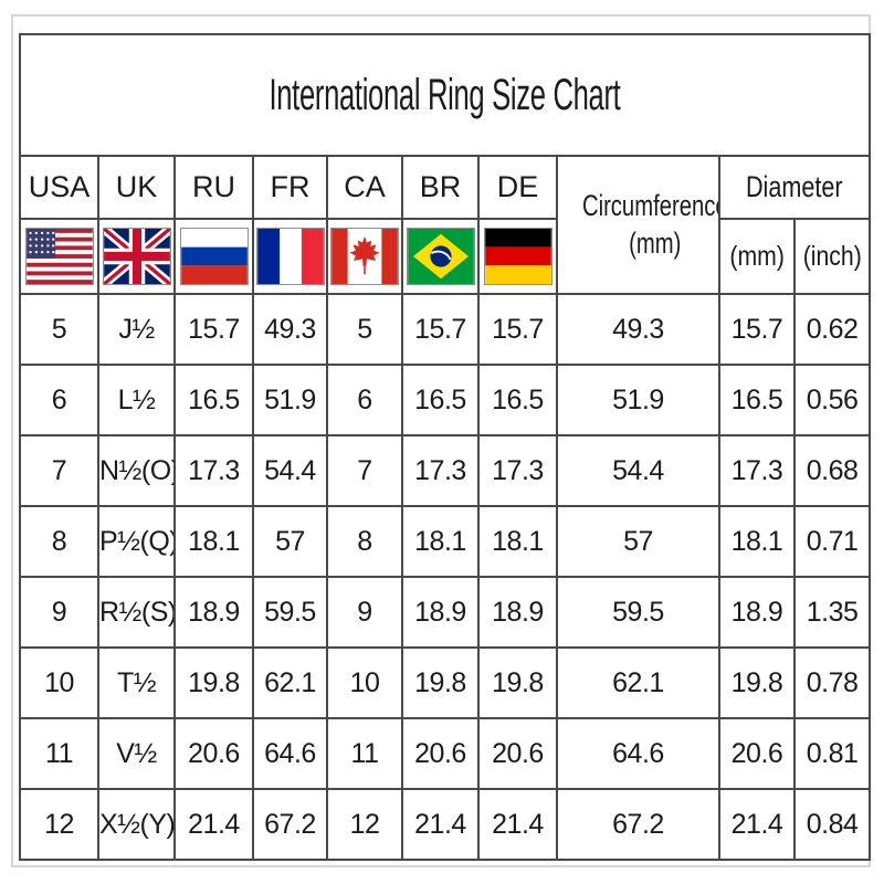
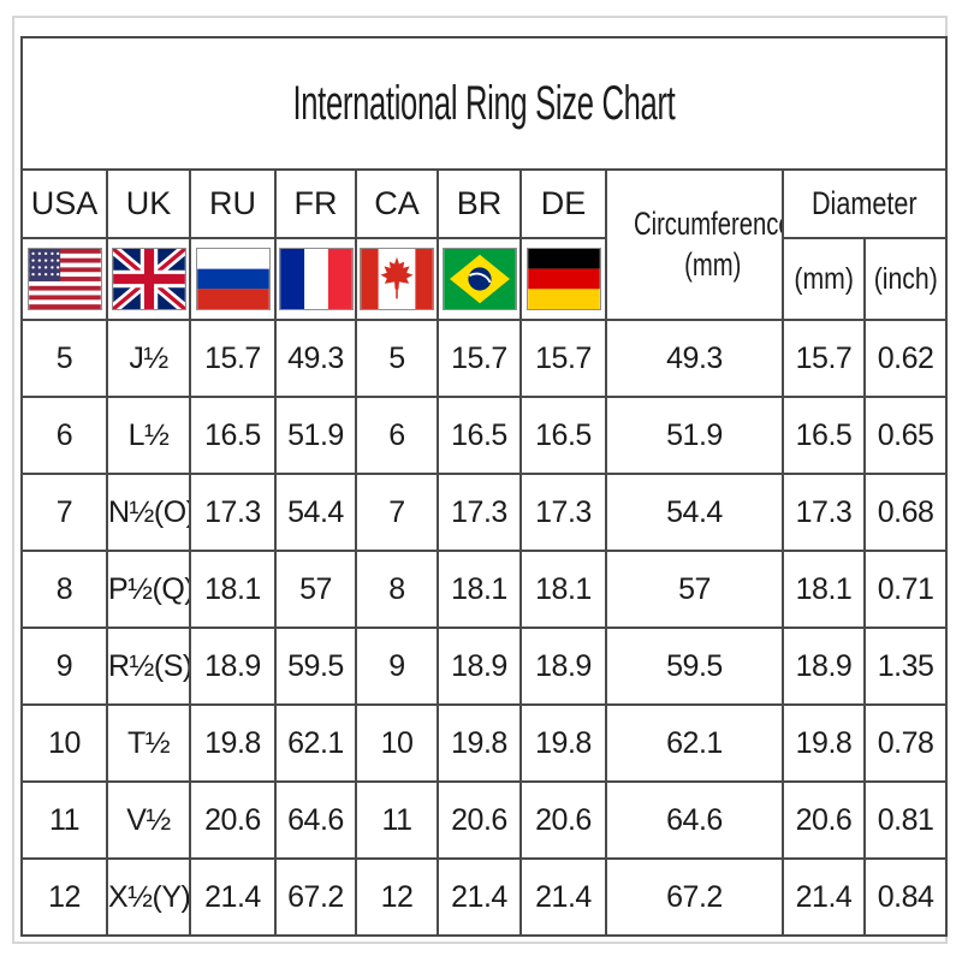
  International Ring Size Chart
  USA	UK	RU	FR	CA	BR	DE	Circumferenc (mm)	Diameter
  							(mm)	(inch)
  5	J½	15.7	49.3	5	15.7	15.7	49.3	15.7	0.62
- 6	L½	16.5	51.9	6	16.5	16.5	51.9	16.5	0.56
+ 6	L½	16.5	51.9	6	16.5	16.5	51.9	16.5	0.65
  7	N½(O	17.3	54.4	7	17.3	17.3	54.4	17.3	0.68
  8	P½(Q)	18.1	57	8	18.1	18.1	57	18.1	0.71
  9	R½(S)	18.9	59.5	9	18.9	18.9	59.5	18.9	1.35
  10	T½	19.8	62.1	10	19.8	19.8	62.1	19.8	0.78
  11	V½	20.6	64.6	11	20.6	20.6	64.6	20.6	0.81
  12	X½(Y)	21.4	67.2	12	21.4	21.4	67.2	21.4	0.84
